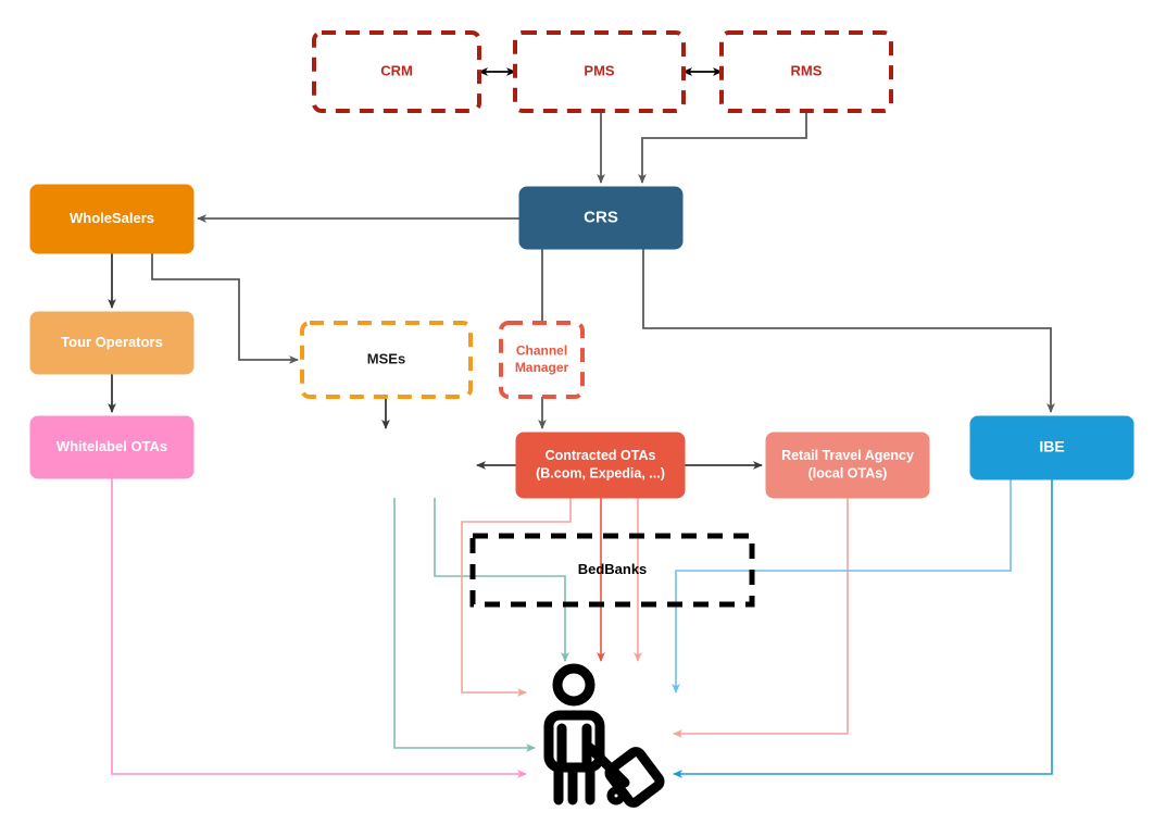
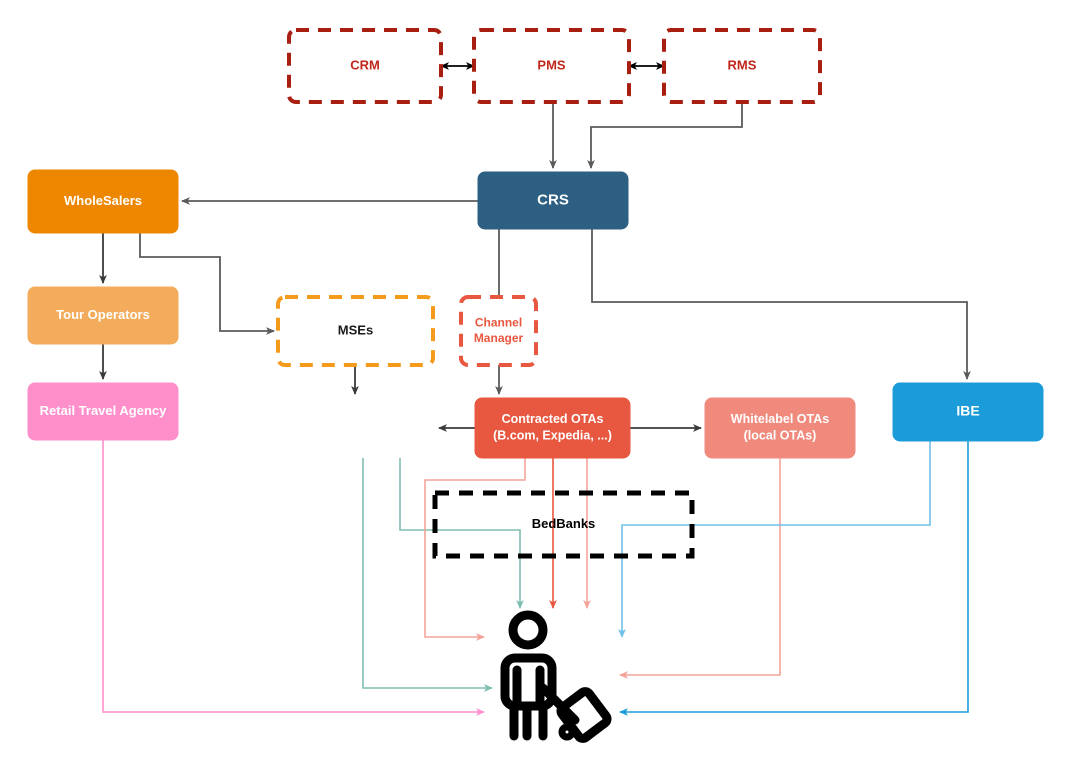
  CRM
  PMS
  RMS
  CRS
  WholeSalers
  Tour Operators
- Whitelabel OTAs
+ Retail Travel Agency
  MSEs
  Channel
  Manager
  Contracted OTAs
  (B.com, Expedia, ...)
- Retail Travel Agency
+ Whitelabel OTAs
  (local OTAs)
  IBE
  BedBanks
